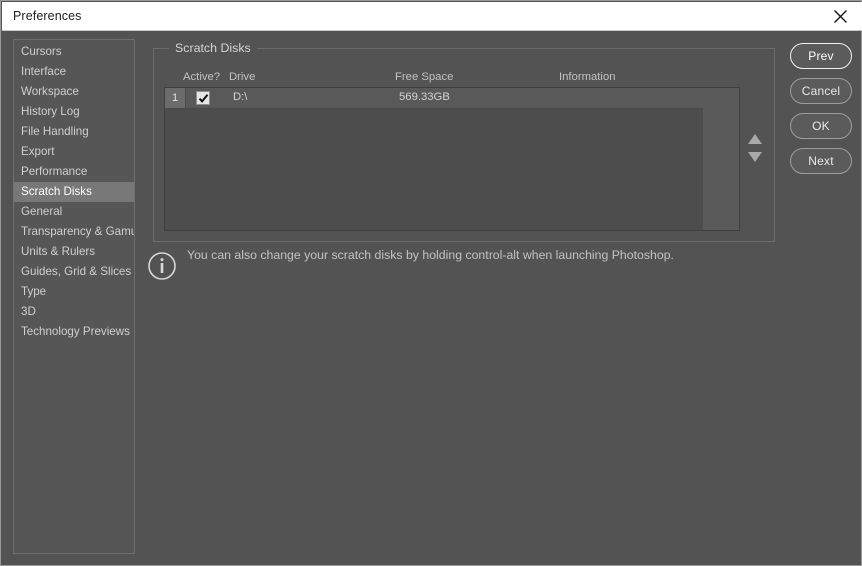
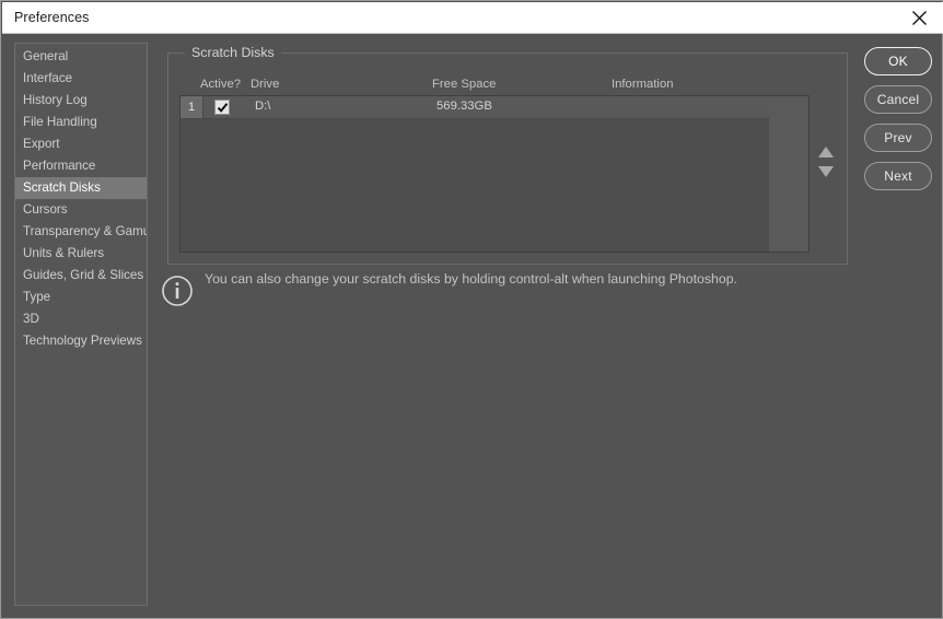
  Preferences
- Cursors
+ General
  Interface
- Workspace
  History Log
  File Handling
  Export
  Performance
  Scratch Disks
- General
+ Cursors
  Transparency & Gamu
  Units & Rulers
  Guides, Grid & Slices
  Type
  3D
  Technology Previews
  Scratch Disks
  Active?
  Drive
  Free Space
  Information
  1
  D:\
  569.33GB
  You can also change your scratch disks by holding control-alt when launching Photoshop.
- Prev
+ OK
  Cancel
- OK
+ Prev
  Next
